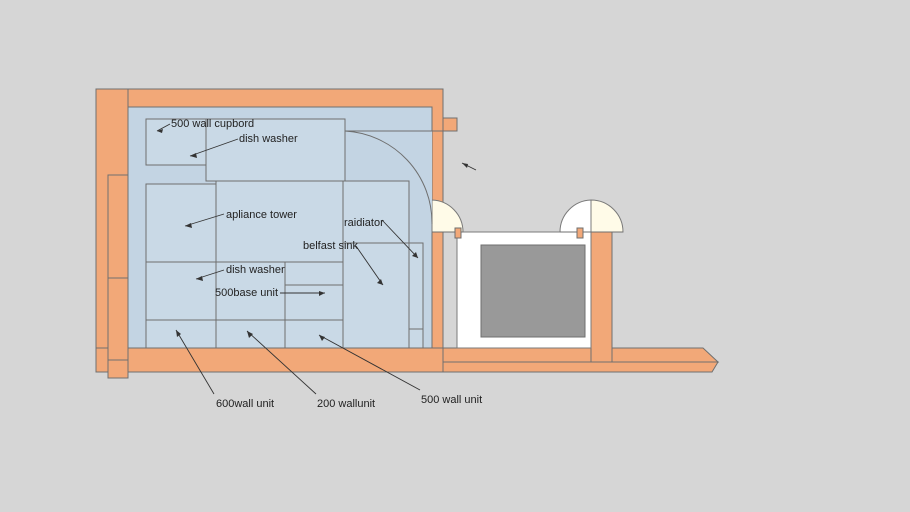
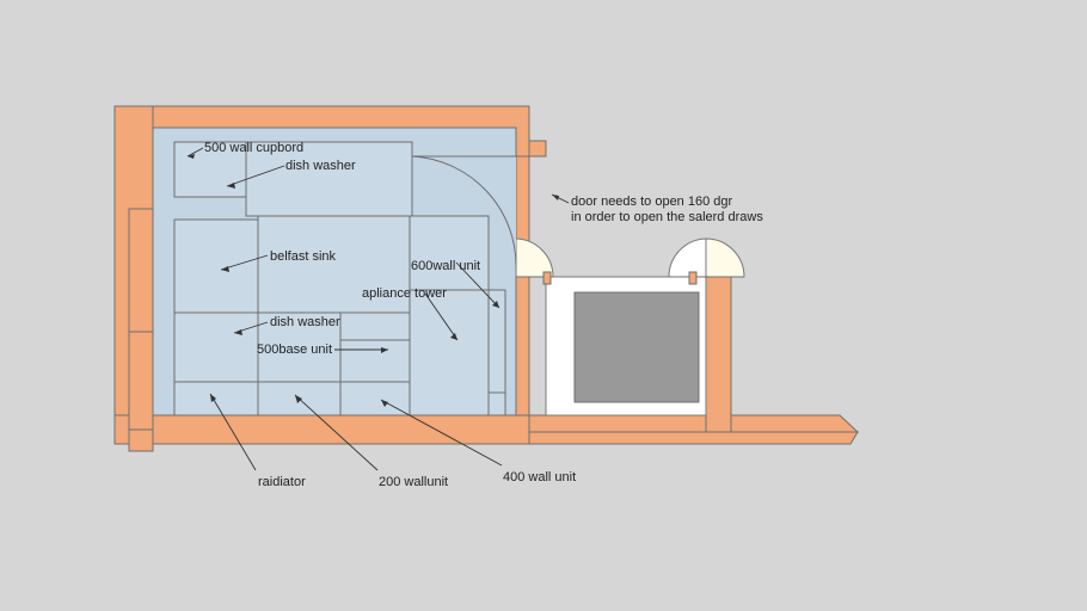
  500 wall cupbord
  dish washer
- apliance tower
+ belfast sink
- raidiator
+ 600wall unit
- belfast sink
+ apliance tower
  dish washer
  500base unit
+ door needs to open 160 dgr
+ in order to open the salerd draws
- 600wall unit
+ raidiator
  200 wallunit
- 500 wall unit
+ 400 wall unit
